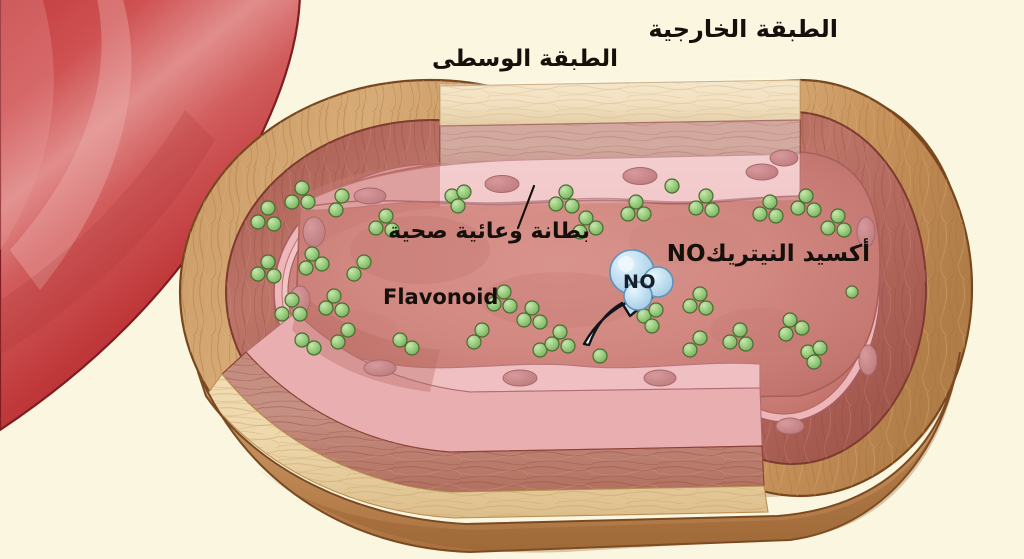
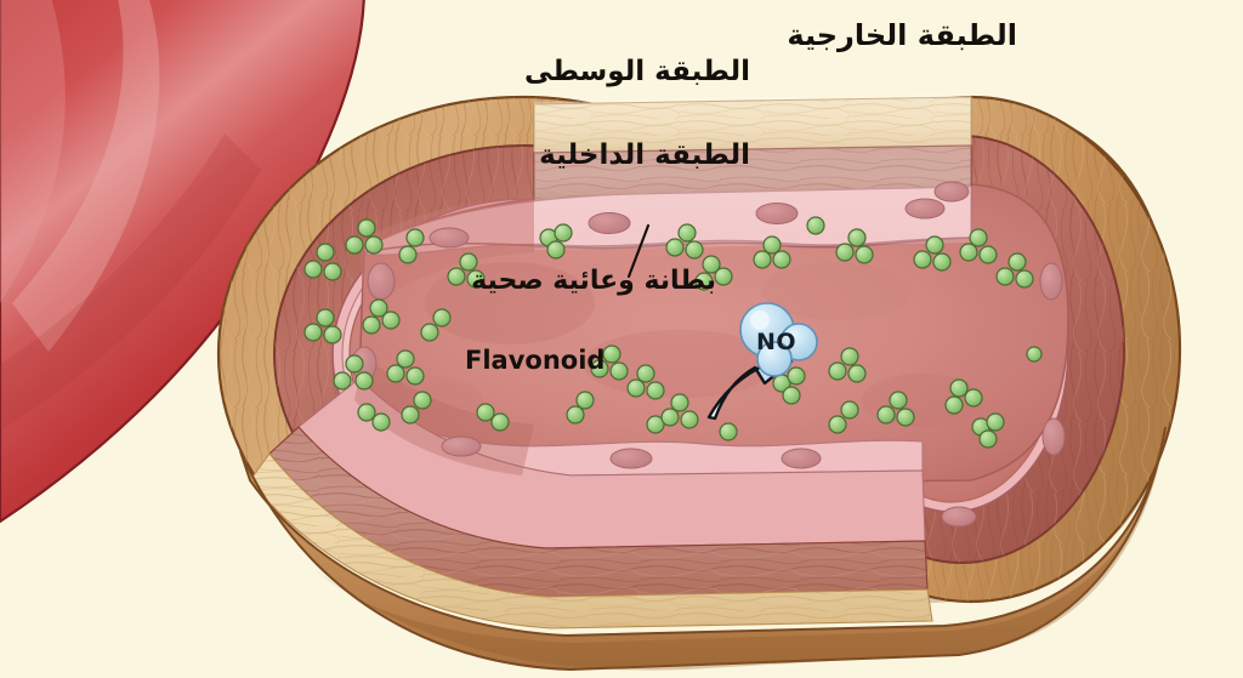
  الطبقة الخارجية
  الطبقة الوسطى
+ الطبقة الداخلية
  بطانة وعائية صحية
- أكسيد النيتريكNO
  Flavonoid
  NO
